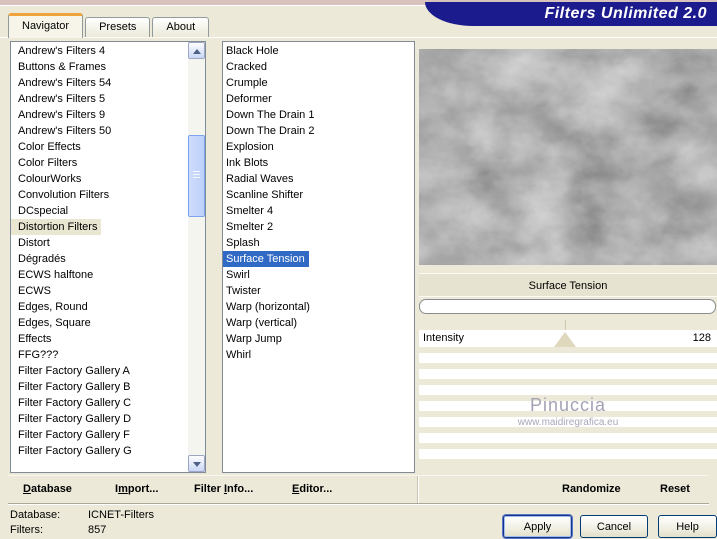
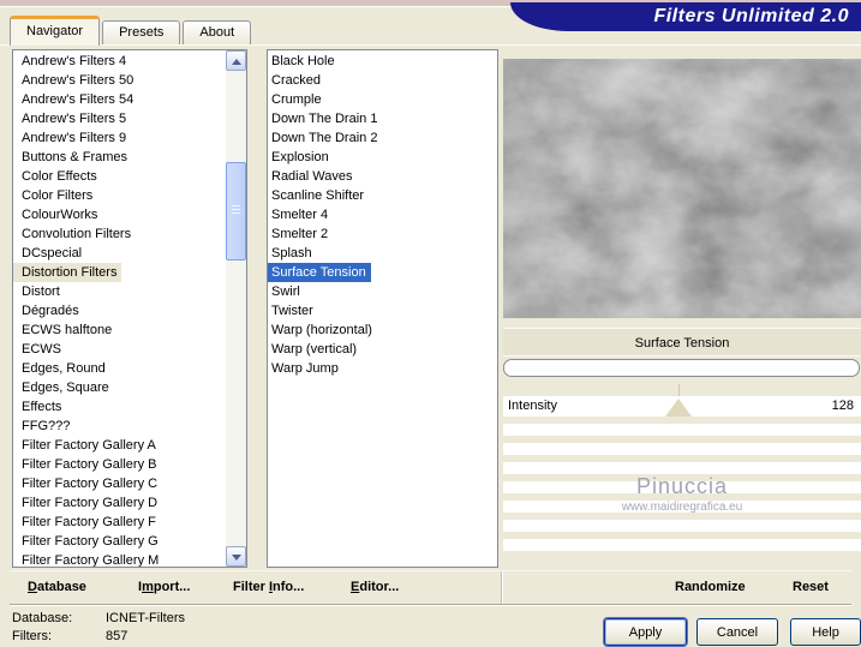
  Filters Unlimited 2.0
  Navigator
  Presets
  About
  Andrew's Filters 4
- Buttons & Frames
+ Andrew's Filters 50
  Andrew's Filters 54
  Andrew's Filters 5
  Andrew's Filters 9
- Andrew's Filters 50
+ Buttons & Frames
  Color Effects
  Color Filters
  ColourWorks
  Convolution Filters
  DCspecial
  Distortion Filters
  Distort
  Dégradés
  ECWS halftone
  ECWS
  Edges, Round
  Edges, Square
  Effects
  FFG???
  Filter Factory Gallery A
  Filter Factory Gallery B
  Filter Factory Gallery C
  Filter Factory Gallery D
  Filter Factory Gallery F
  Filter Factory Gallery G
+ Filter Factory Gallery M
  Black Hole
  Cracked
  Crumple
- Deformer
  Down The Drain 1
  Down The Drain 2
  Explosion
- Ink Blots
  Radial Waves
  Scanline Shifter
  Smelter 4
  Smelter 2
  Splash
  Surface Tension
  Swirl
  Twister
  Warp (horizontal)
  Warp (vertical)
  Warp Jump
- Whirl
  Surface Tension
  Intensity
  128
  Pinuccia
  www.maidiregrafica.eu
  Database
  Import...
  Filter Info...
  Editor...
  Randomize
  Reset
  Database: ICNET-Filters
  Filters: 857
  Apply
  Cancel
  Help
